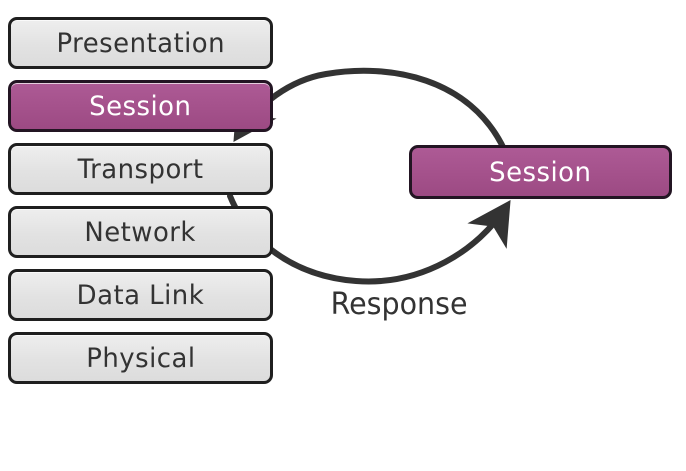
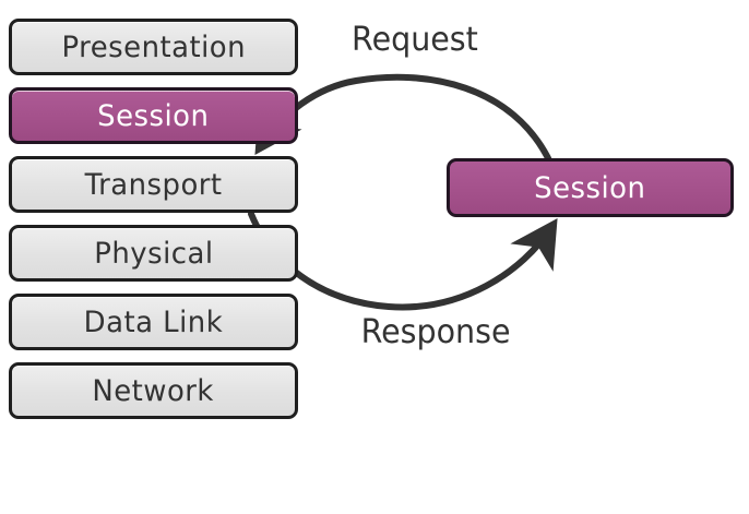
  Presentation
  Session
  Transport
- Network
+ Physical
  Data Link
- Physical
+ Network
  Session
+ Request
  Response
